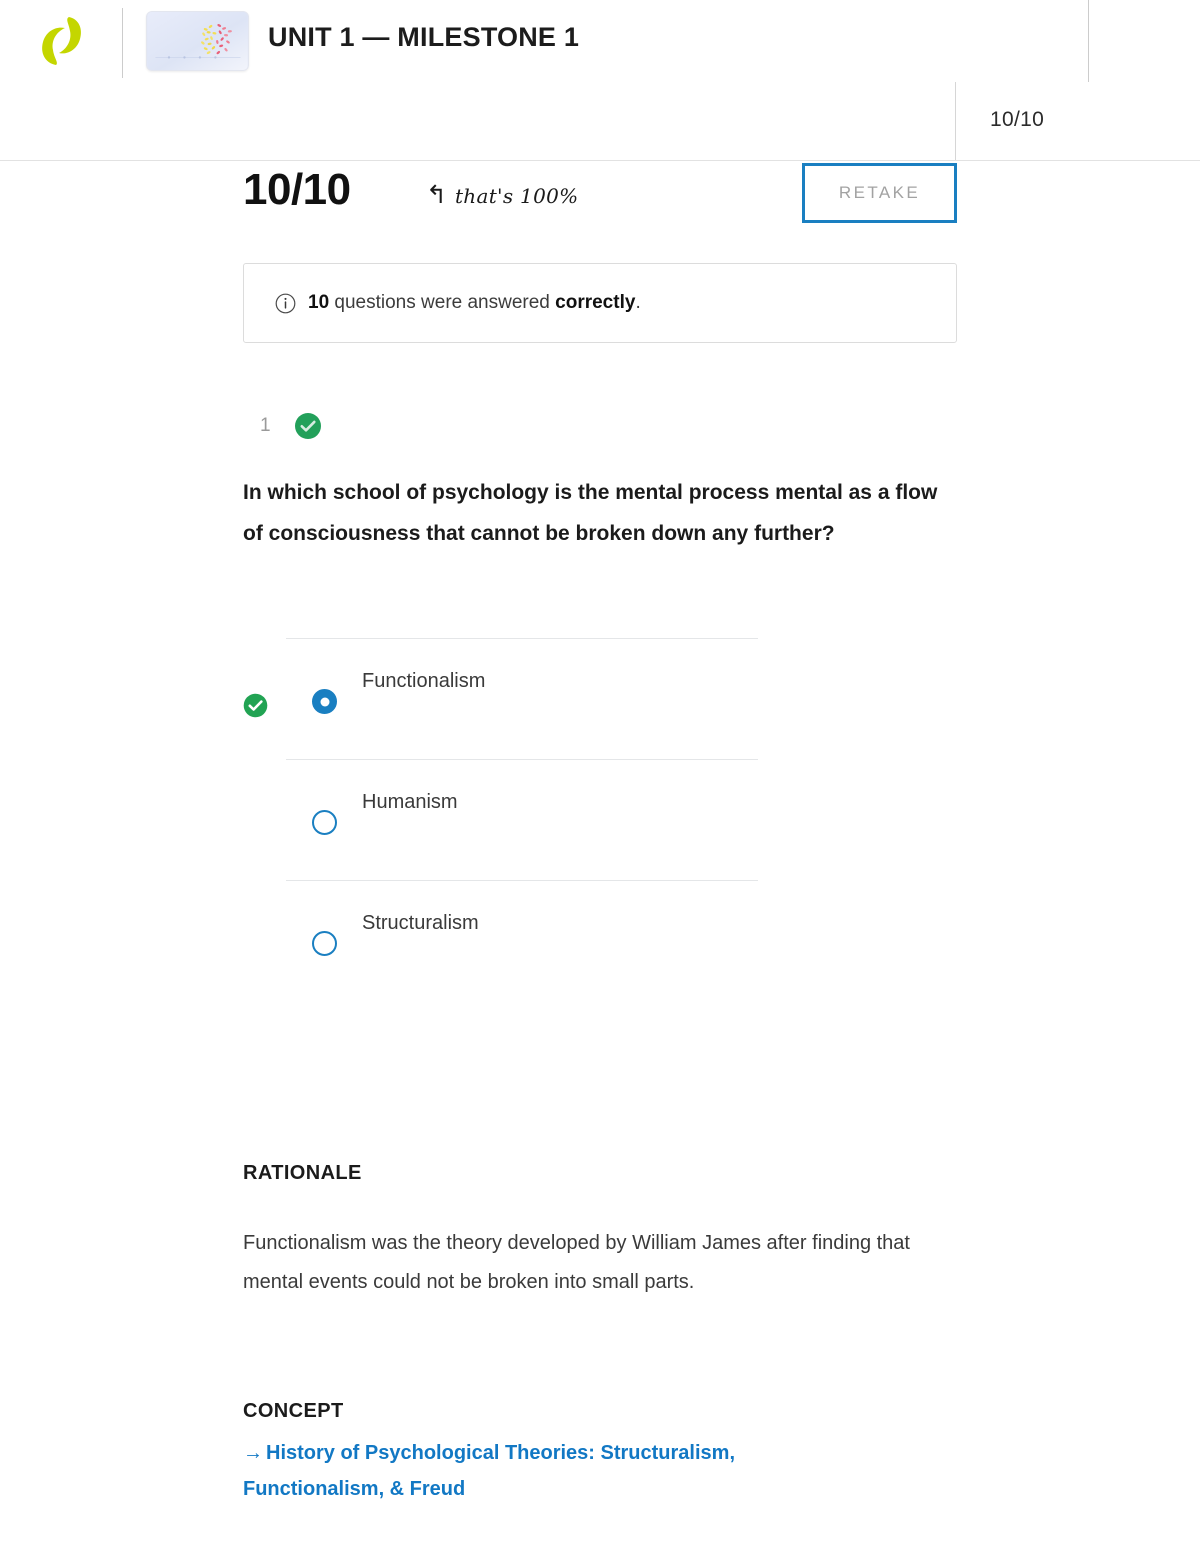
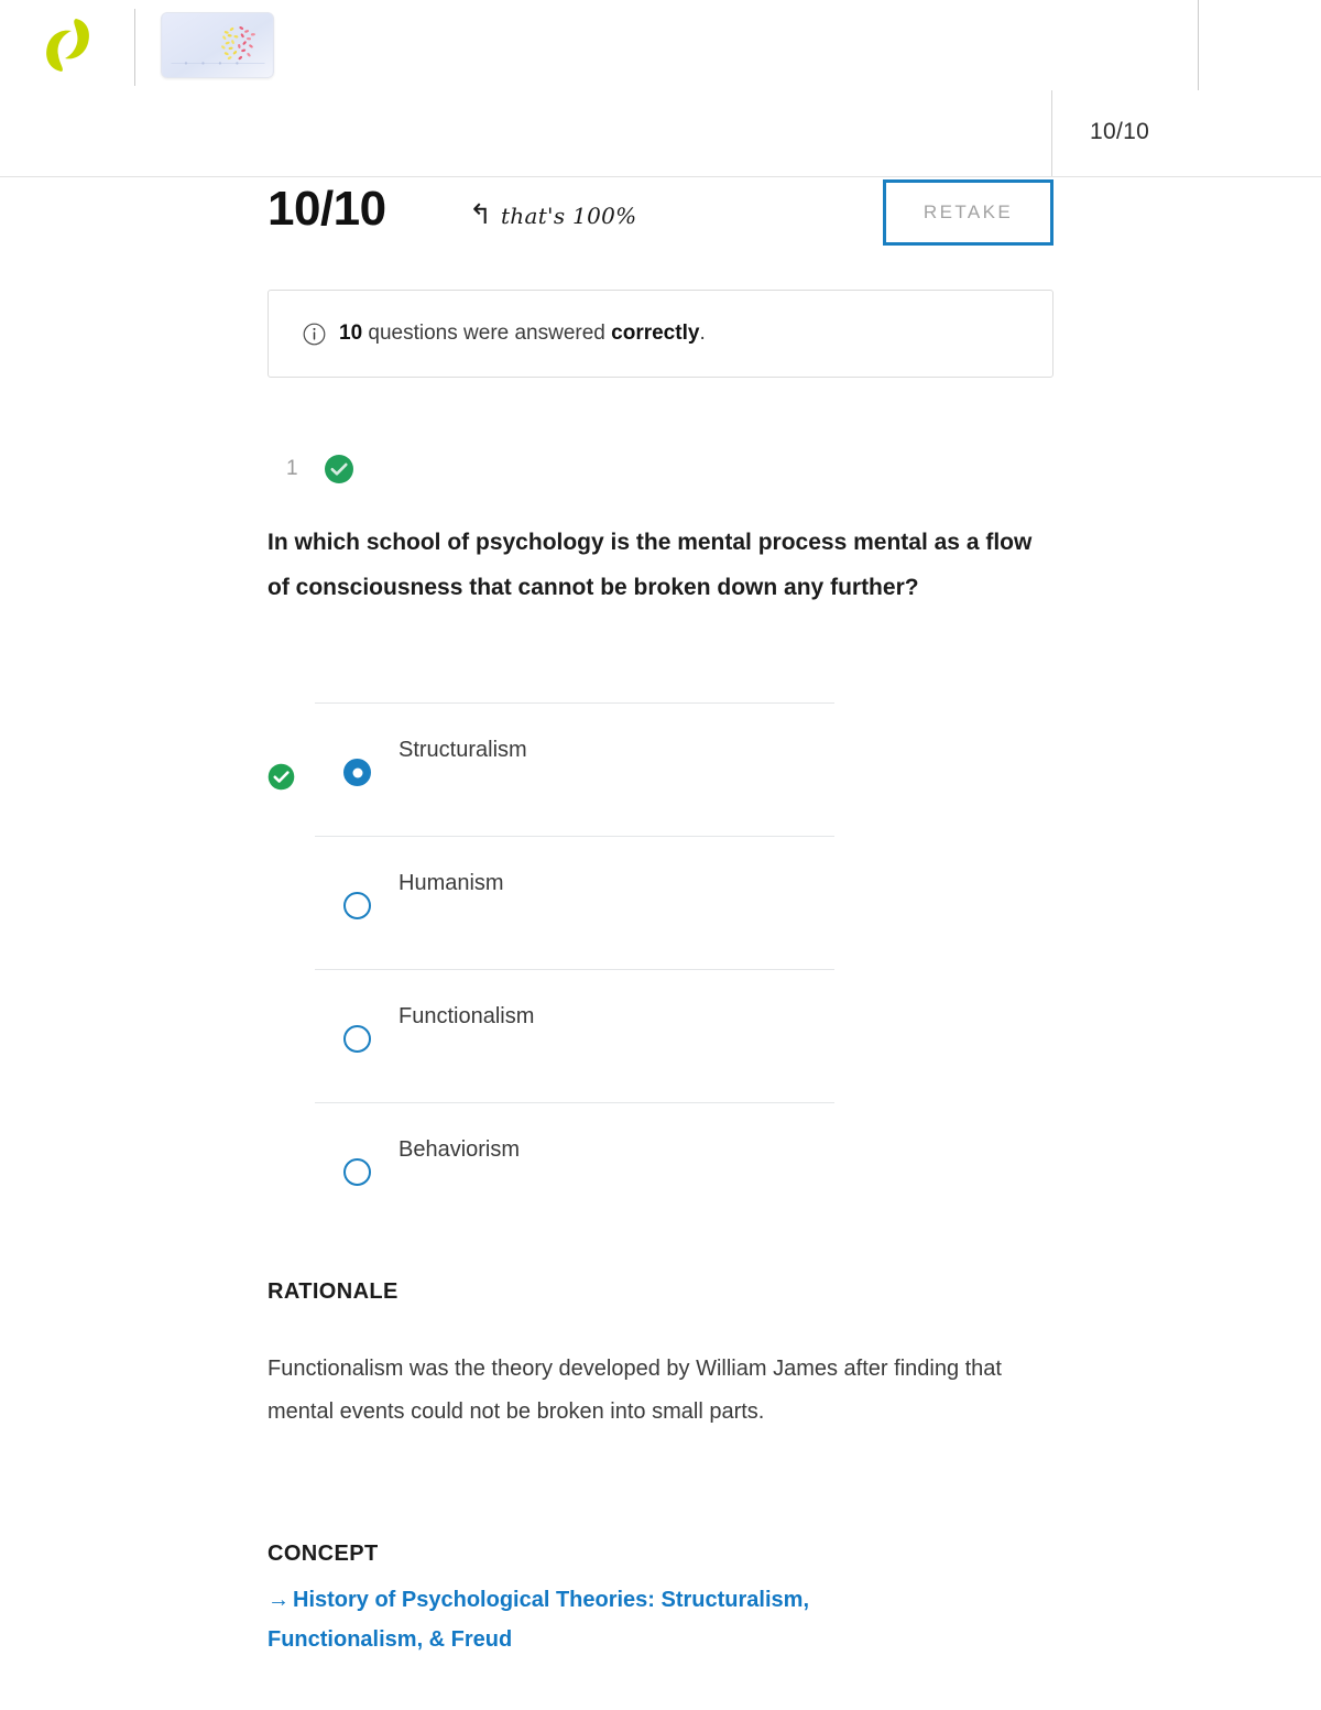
- UNIT 1 — MILESTONE 1
  10/10
  10/10
  ↰
  that's 100%
  RETAKE
  10 questions were answered correctly.
  1
  In which school of psychology is the mental process mental as a flow of consciousness that cannot be broken down any further?
- Functionalism
+ Structuralism
  Humanism
- Structuralism
+ Functionalism
+ Behaviorism
  RATIONALE
  Functionalism was the theory developed by William James after finding that mental events could not be broken into small parts.
  CONCEPT
  → History of Psychological Theories: Structuralism, Functionalism, & Freud
